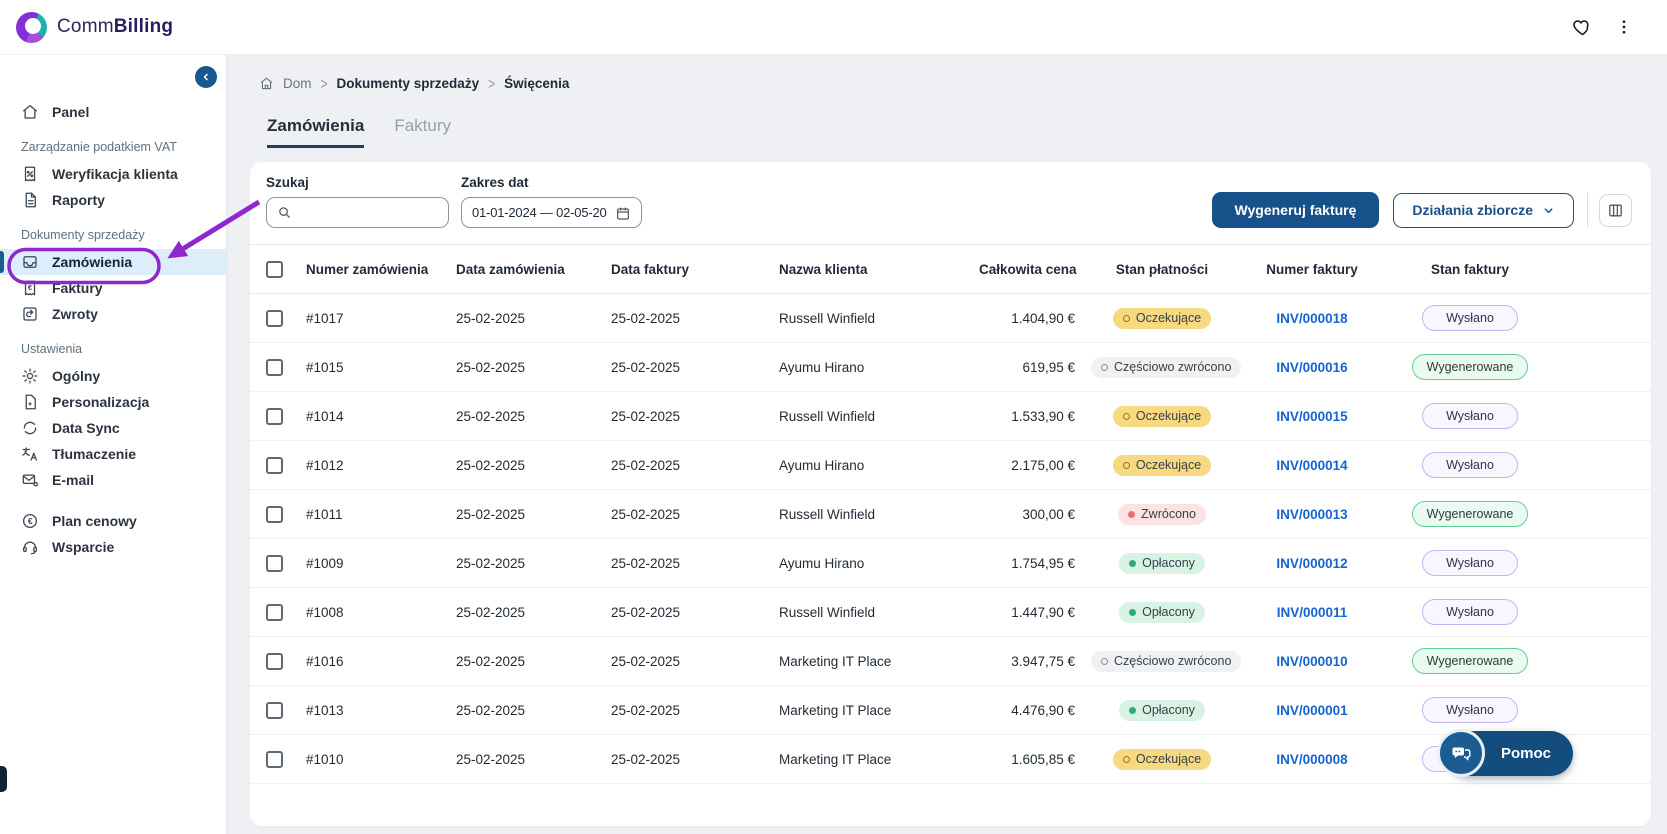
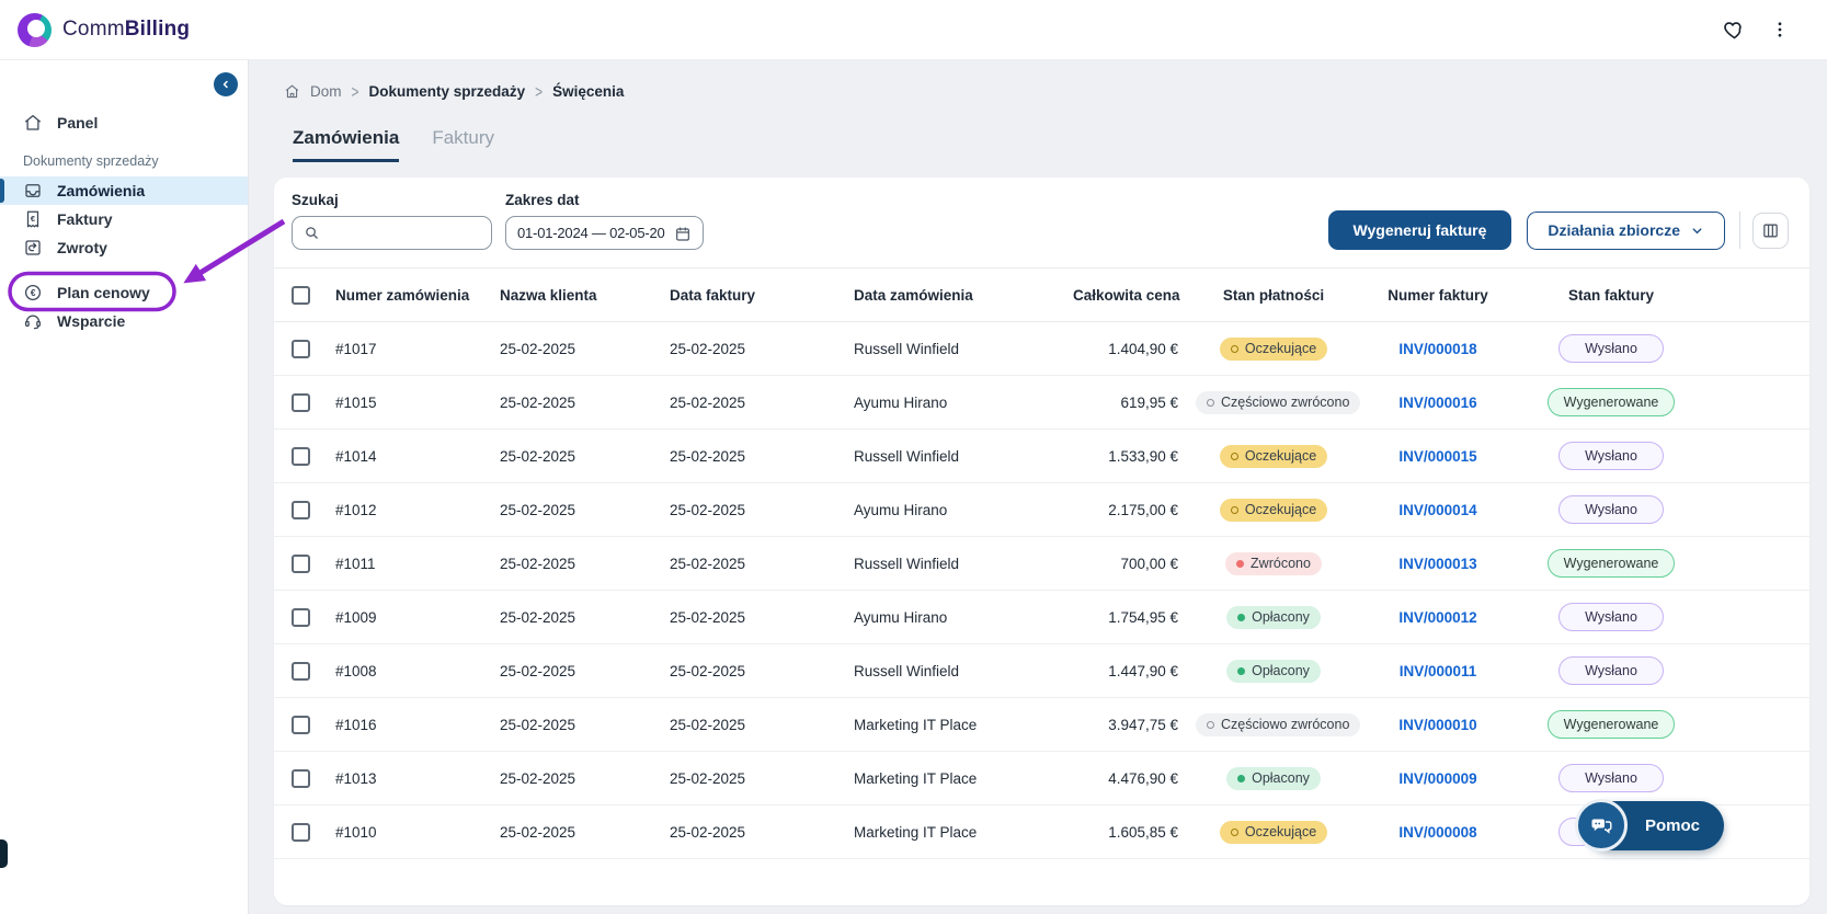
  CommBilling
  Panel
- Zarządzanie podatkiem VAT
- Weryfikacja klienta
- Raporty
  Dokumenty sprzedaży
  Zamówienia
  €
  Faktury
  Zwroty
- Ustawienia
- Ogólny
- Personalizacja
- Data Sync
- Tłumaczenie
- E-mail
  €
  Plan cenowy
  Wsparcie
  Dom
  >
  Dokumenty sprzedaży
  >
  Święcenia
  Zamówienia
  Faktury
  Szukaj
  Zakres dat
  01-01-2024 — 02-05-20
  Wygeneruj fakturę
  Działania zbiorcze
  Numer zamówienia
- Data zamówienia
+ Nazwa klienta
  Data faktury
- Nazwa klienta
+ Data zamówienia
  Całkowita cena
  Stan płatności
  Numer faktury
  Stan faktury
  #1017
  25-02-2025
  25-02-2025
  Russell Winfield
  1.404,90 €
  Oczekujące
  INV/000018
  Wysłano
  #1015
  25-02-2025
  25-02-2025
  Ayumu Hirano
  619,95 €
  Częściowo zwrócono
  INV/000016
  Wygenerowane
  #1014
  25-02-2025
  25-02-2025
  Russell Winfield
  1.533,90 €
  Oczekujące
  INV/000015
  Wysłano
  #1012
  25-02-2025
  25-02-2025
  Ayumu Hirano
  2.175,00 €
  Oczekujące
  INV/000014
  Wysłano
  #1011
  25-02-2025
  25-02-2025
  Russell Winfield
- 300,00 €
+ 700,00 €
  Zwrócono
  INV/000013
  Wygenerowane
  #1009
  25-02-2025
  25-02-2025
  Ayumu Hirano
  1.754,95 €
  Opłacony
  INV/000012
  Wysłano
  #1008
  25-02-2025
  25-02-2025
  Russell Winfield
  1.447,90 €
  Opłacony
  INV/000011
  Wysłano
  #1016
  25-02-2025
  25-02-2025
  Marketing IT Place
  3.947,75 €
  Częściowo zwrócono
  INV/000010
  Wygenerowane
  #1013
  25-02-2025
  25-02-2025
  Marketing IT Place
  4.476,90 €
  Opłacony
- INV/000001
+ INV/000009
  Wysłano
  #1010
  25-02-2025
  25-02-2025
  Marketing IT Place
  1.605,85 €
  Oczekujące
  INV/000008
  Pomoc
